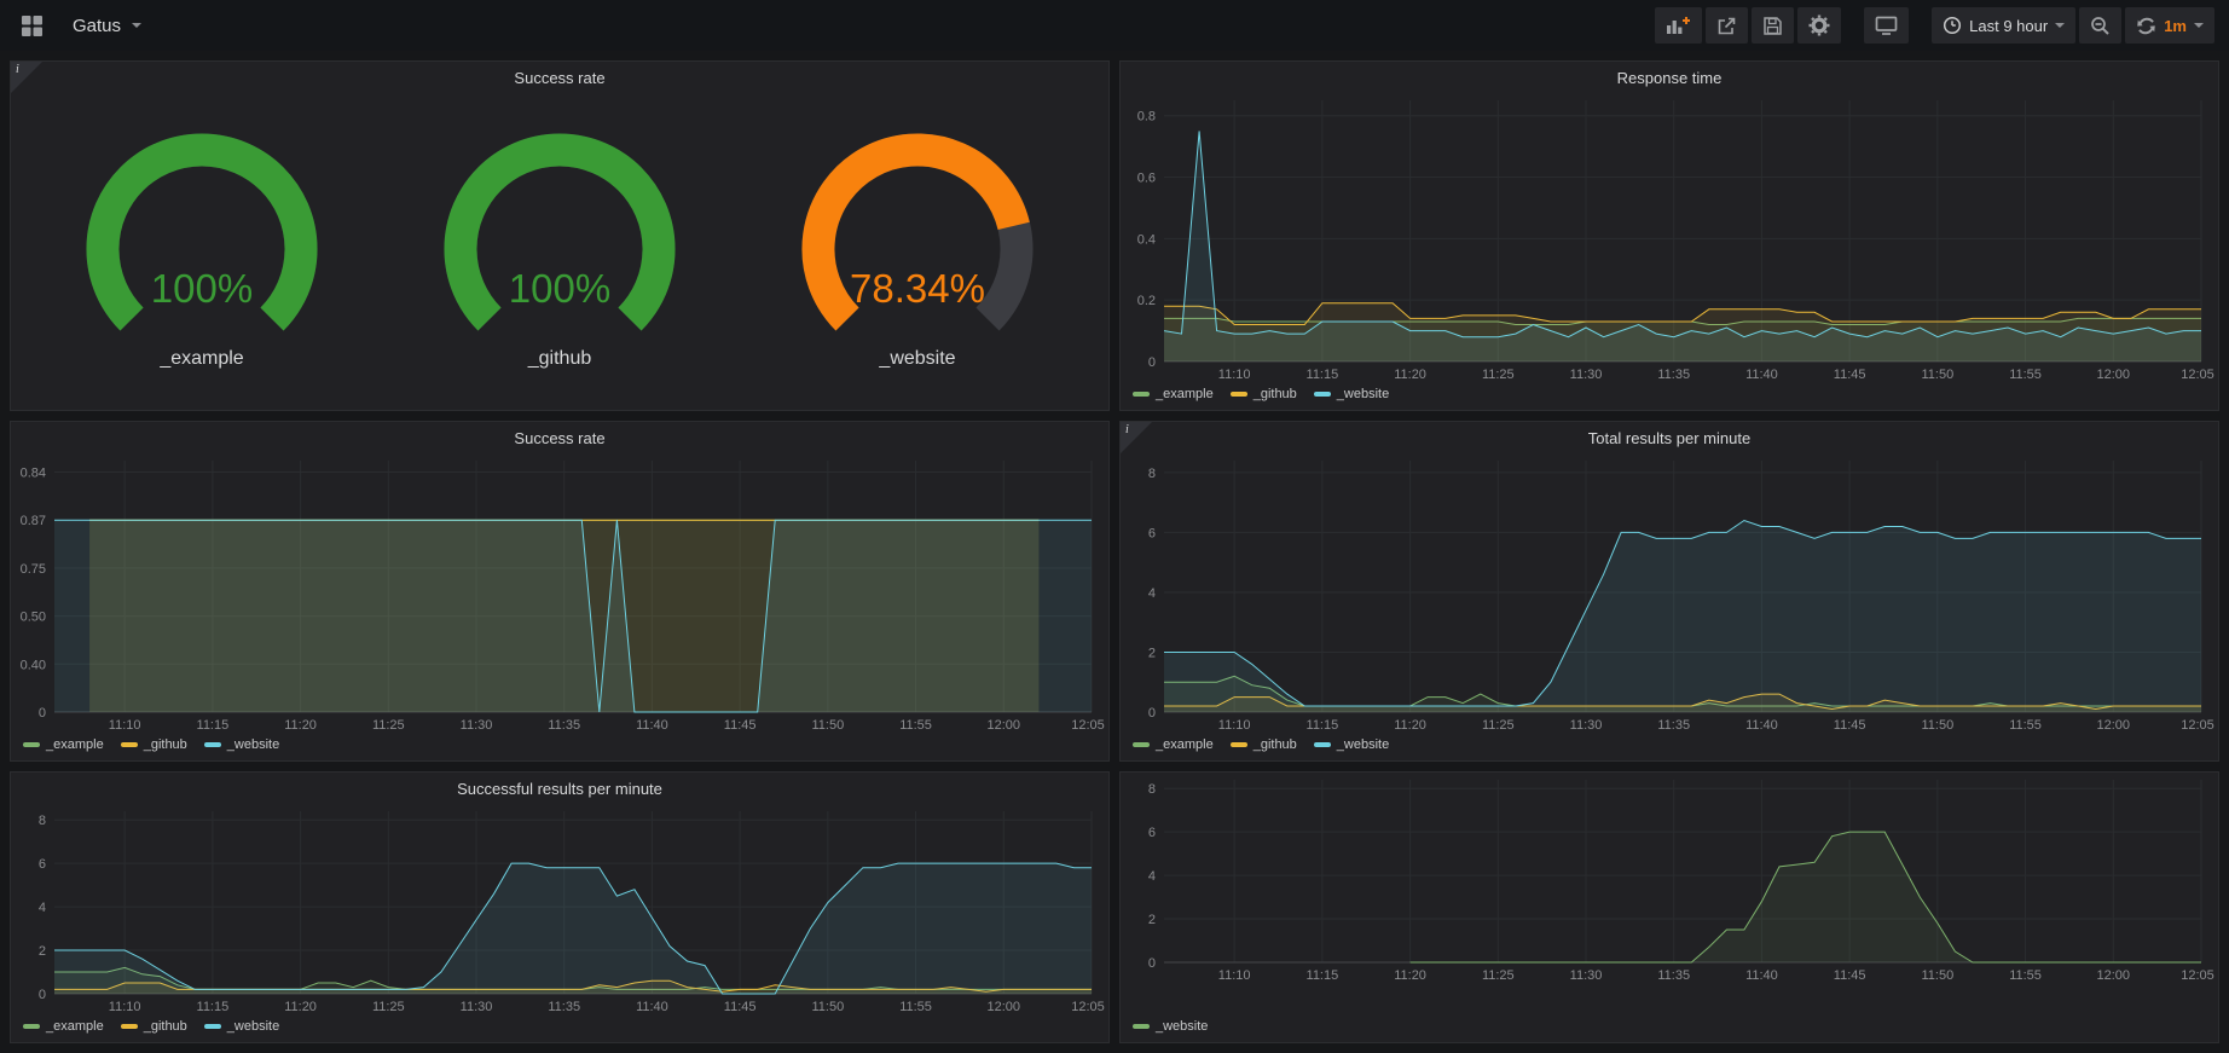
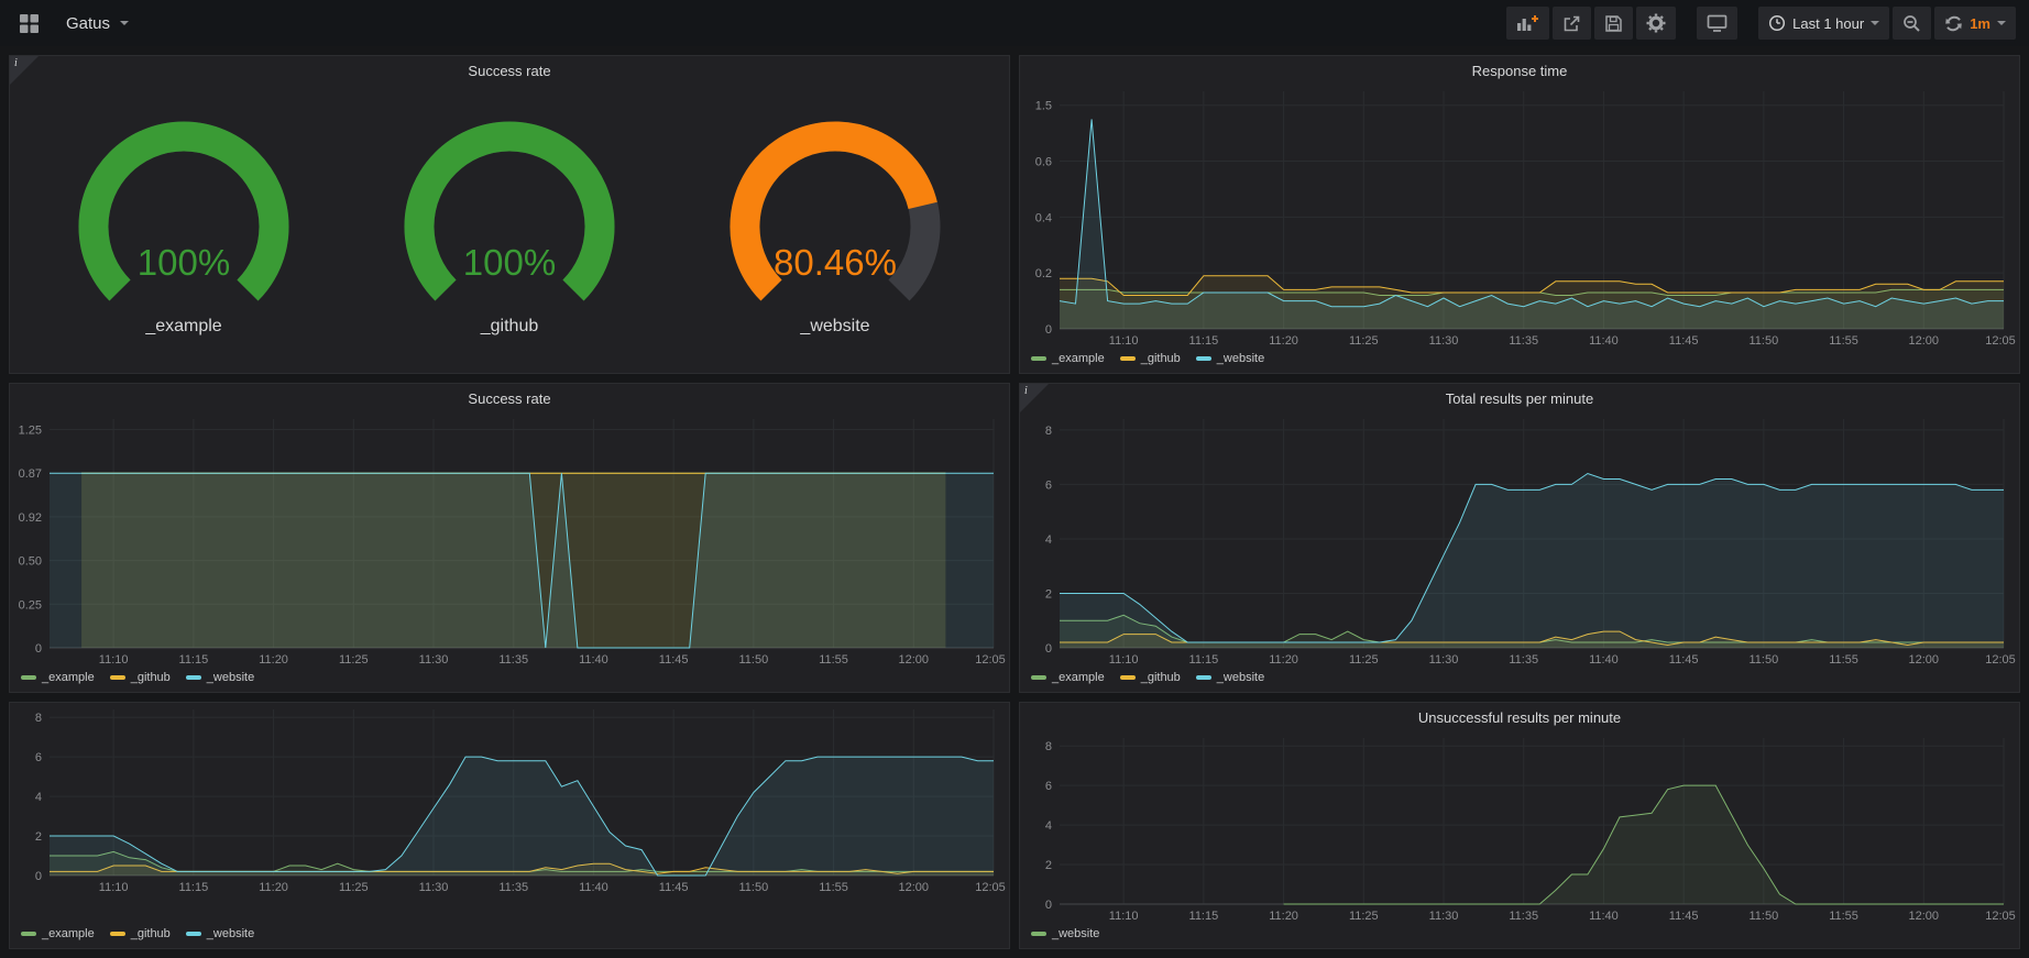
  Gatus
- Last 9 hour
+ Last 1 hour
  1m
  i
  Success rate
  100%
  _example
  100%
  _github
- 78.34%
+ 80.46%
  _website
  Response time
  0
  0.2
  0.4
  0.6
- 0.8
+ 1.5
  11:10
  11:15
  11:20
  11:25
  11:30
  11:35
  11:40
  11:45
  11:50
  11:55
  12:00
  12:05
  _example
  _github
  _website
  Success rate
  0
- 0.40
+ 0.25
  0.50
- 0.75
+ 0.92
  0.87
- 0.84
+ 1.25
  11:10
  11:15
  11:20
  11:25
  11:30
  11:35
  11:40
  11:45
  11:50
  11:55
  12:00
  12:05
  _example
  _github
  _website
  i
  Total results per minute
  0
  2
  4
  6
  8
  11:10
  11:15
  11:20
  11:25
  11:30
  11:35
  11:40
  11:45
  11:50
  11:55
  12:00
  12:05
  _example
  _github
  _website
- Successful results per minute
  0
  2
  4
  6
  8
  11:10
  11:15
  11:20
  11:25
  11:30
  11:35
  11:40
  11:45
  11:50
  11:55
  12:00
  12:05
  _example
  _github
  _website
+ Unsuccessful results per minute
  0
  2
  4
  6
  8
  11:10
  11:15
  11:20
  11:25
  11:30
  11:35
  11:40
  11:45
  11:50
  11:55
  12:00
  12:05
  _website
